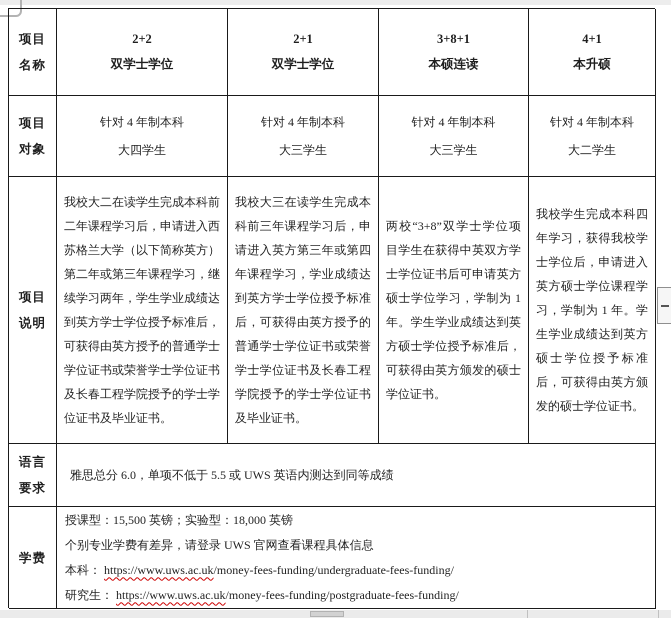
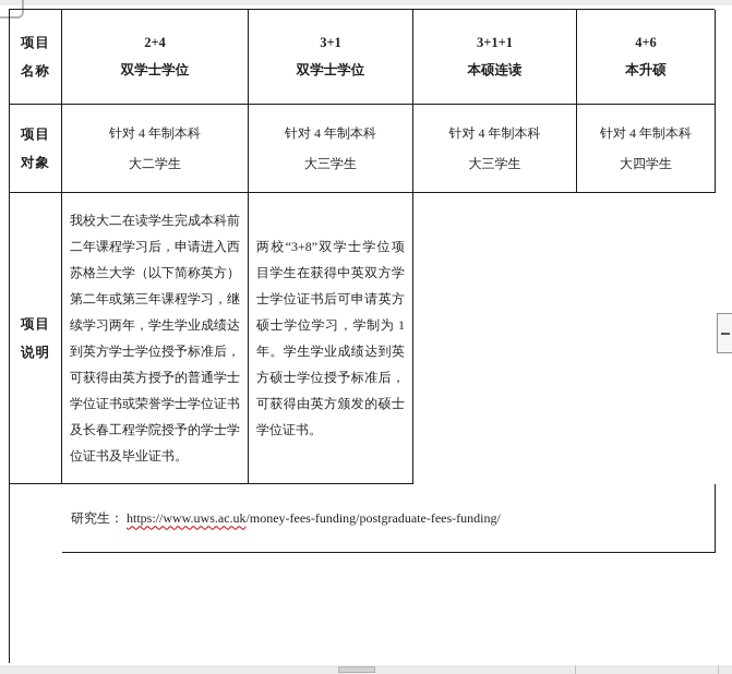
  项目
  名称
- 2+2
+ 2+4
  双学士学位
- 2+1
+ 3+1
  双学士学位
- 3+8+1
+ 3+1+1
  本硕连读
- 4+1
+ 4+6
  本升硕
  项目
  对象
  针对 4 年制本科
- 大四学生
+ 大二学生
  针对 4 年制本科
  大三学生
  针对 4 年制本科
  大三学生
  针对 4 年制本科
- 大二学生
+ 大四学生
  项目
  说明
  我校大二在读学生完成本科前二年课程学习后，申请进入西苏格兰大学（以下简称英方）第二年或第三年课程学习，继续学习两年，学生学业成绩达到英方学士学位授予标准后，可获得由英方授予的普通学士学位证书或荣誉学士学位证书及长春工程学院授予的学士学位证书及毕业证书。
- 我校大三在读学生完成本科前三年课程学习后，申请进入英方第三年或第四年课程学习，学业成绩达到英方学士学位授予标准后，可获得由英方授予的普通学士学位证书或荣誉学士学位证书及长春工程学院授予的学士学位证书及毕业证书。
  两校“3+8”双学士学位项目学生在获得中英双方学士学位证书后可申请英方硕士学位学习，学制为 1 年。学生学业成绩达到英方硕士学位授予标准后，可获得由英方颁发的硕士学位证书。
- 我校学生完成本科四年学习，获得我校学士学位后，申请进入英方硕士学位课程学习，学制为 1 年。学生学业成绩达到英方硕士学位授予标准后，可获得由英方颁发的硕士学位证书。
- 语言
- 要求
- 雅思总分 6.0，单项不低于 5.5 或 UWS 英语内测达到同等成绩
- 学费
- 授课型：15,500 英镑；实验型：18,000 英镑
- 个别专业学费有差异，请登录 UWS 官网查看课程具体信息
- 本科： https://www.uws.ac.uk/money-fees-funding/undergraduate-fees-funding/
  研究生： https://www.uws.ac.uk/money-fees-funding/postgraduate-fees-funding/
